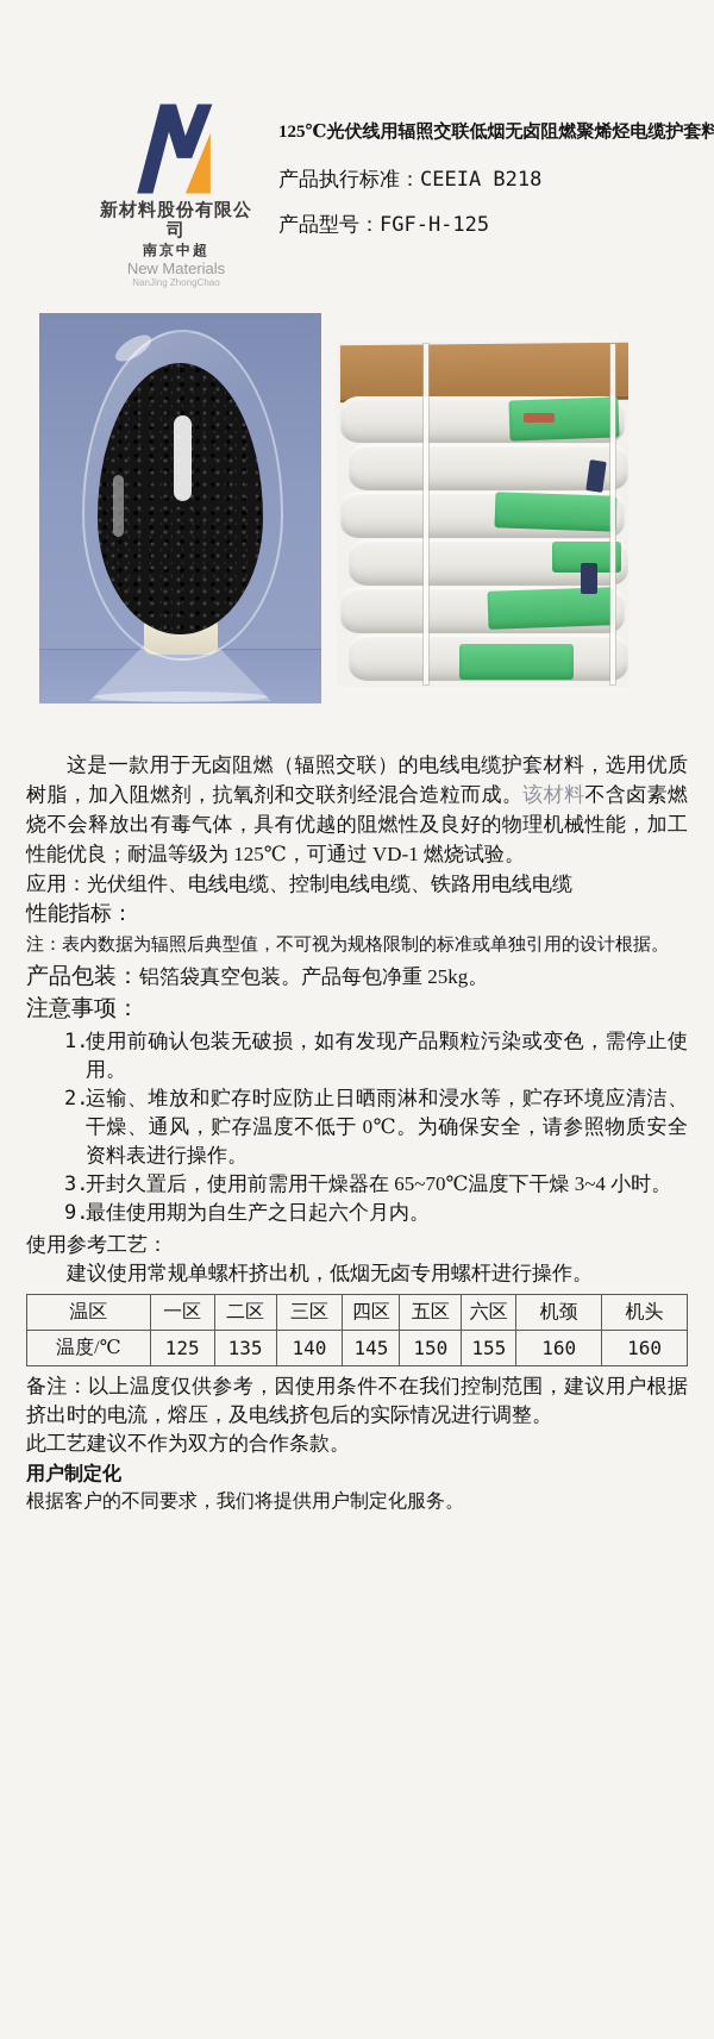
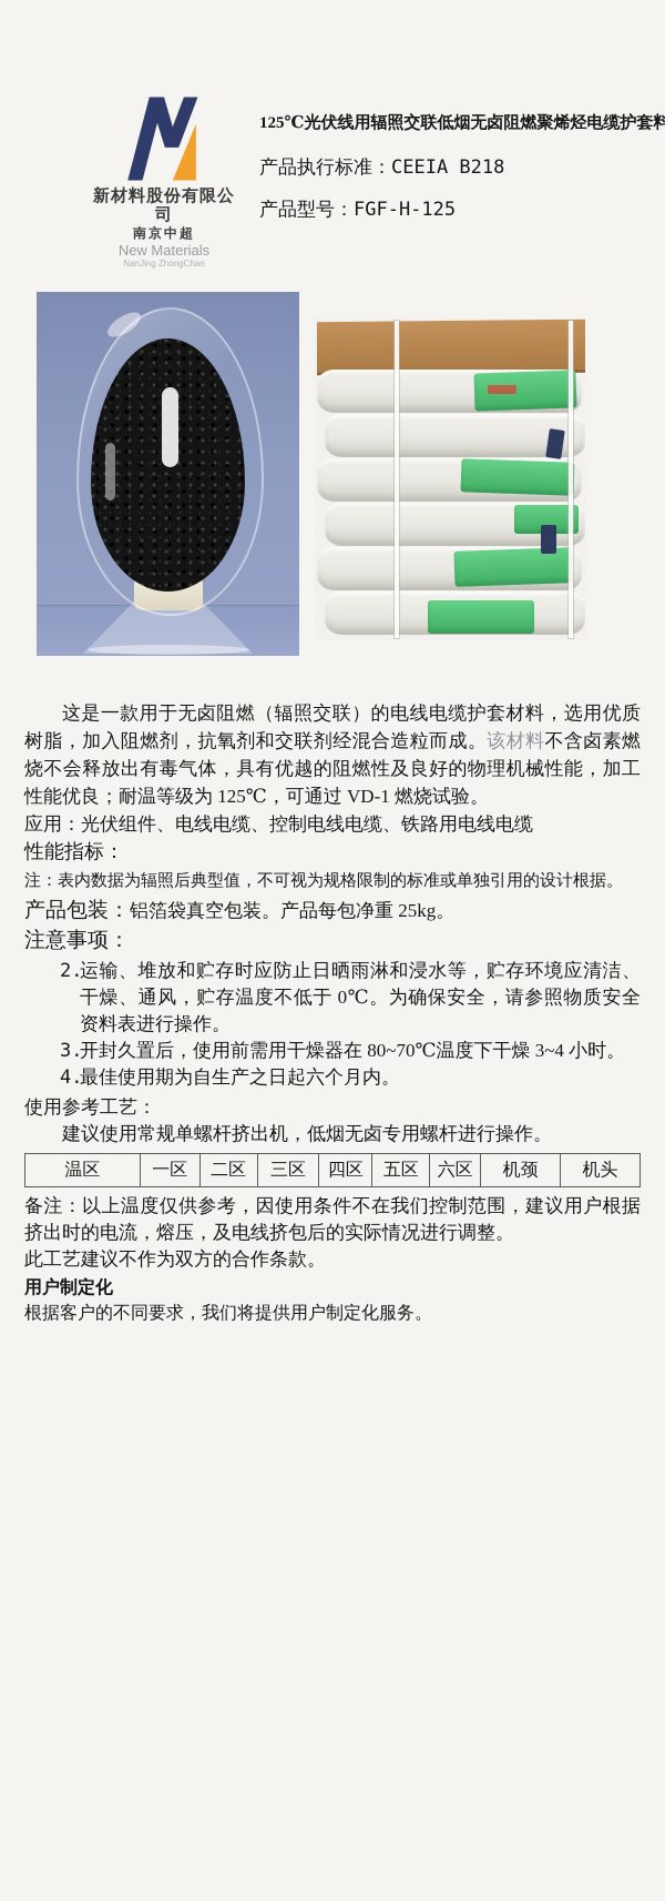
  新材料股份有限公司
  南京中超
  New Materials
  NanJing ZhongChao
  125℃光伏线用辐照交联低烟无卤阻燃聚烯烃电缆护套料
  产品执行标准：CEEIA B218
  产品型号：FGF-H-125
  这是一款用于无卤阻燃（辐照交联）的电线电缆护套材料，选用优质树脂，加入阻燃剂，抗氧剂和交联剂经混合造粒而成。该材料不含卤素燃烧不会释放出有毒气体，具有优越的阻燃性及良好的物理机械性能，加工性能优良；耐温等级为 125℃，可通过 VD-1 燃烧试验。
  应用：光伏组件、电线电缆、控制电线电缆、铁路用电线电缆
  性能指标：
  注：表内数据为辐照后典型值，不可视为规格限制的标准或单独引用的设计根据。
  产品包装：铝箔袋真空包装。产品每包净重 25kg。
  注意事项：
- 1.
- 使用前确认包装无破损，如有发现产品颗粒污染或变色，需停止使用。
  2.
  运输、堆放和贮存时应防止日晒雨淋和浸水等，贮存环境应清洁、干燥、通风，贮存温度不低于 0℃。为确保安全，请参照物质安全资料表进行操作。
  3.
- 开封久置后，使用前需用干燥器在 65~70℃温度下干燥 3~4 小时。
+ 开封久置后，使用前需用干燥器在 80~70℃温度下干燥 3~4 小时。
- 9.
+ 4.
  最佳使用期为自生产之日起六个月内。
  使用参考工艺：
  建议使用常规单螺杆挤出机，低烟无卤专用螺杆进行操作。
  温区	一区	二区	三区	四区	五区	六区	机颈	机头
- 温度/℃	125	135	140	145	150	155	160	160
  备注：以上温度仅供参考，因使用条件不在我们控制范围，建议用户根据挤出时的电流，熔压，及电线挤包后的实际情况进行调整。
  此工艺建议不作为双方的合作条款。
  用户制定化
  根据客户的不同要求，我们将提供用户制定化服务。
